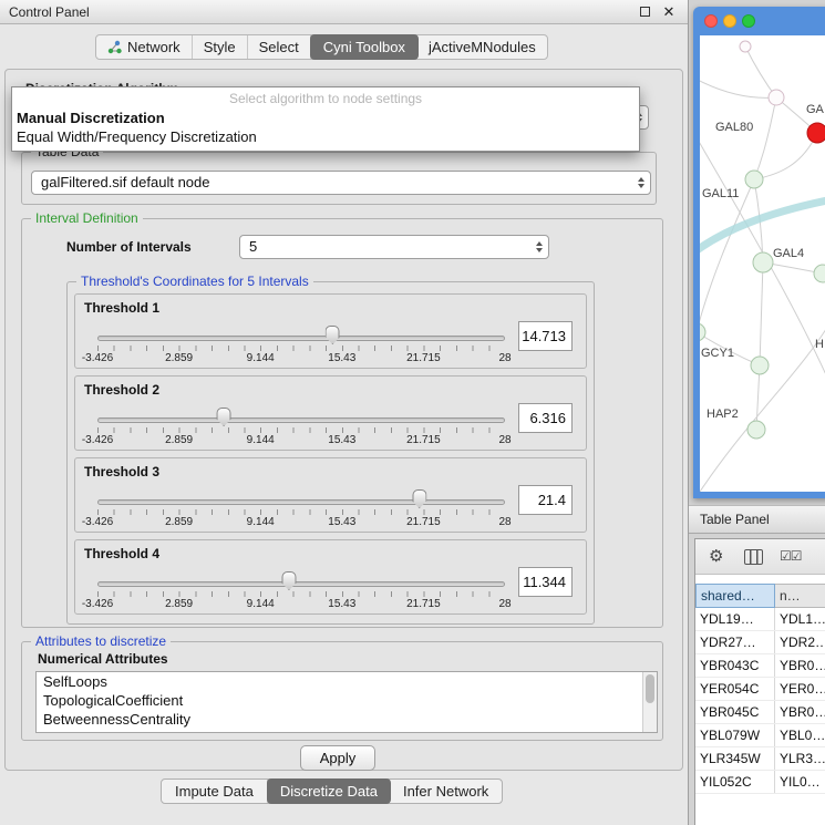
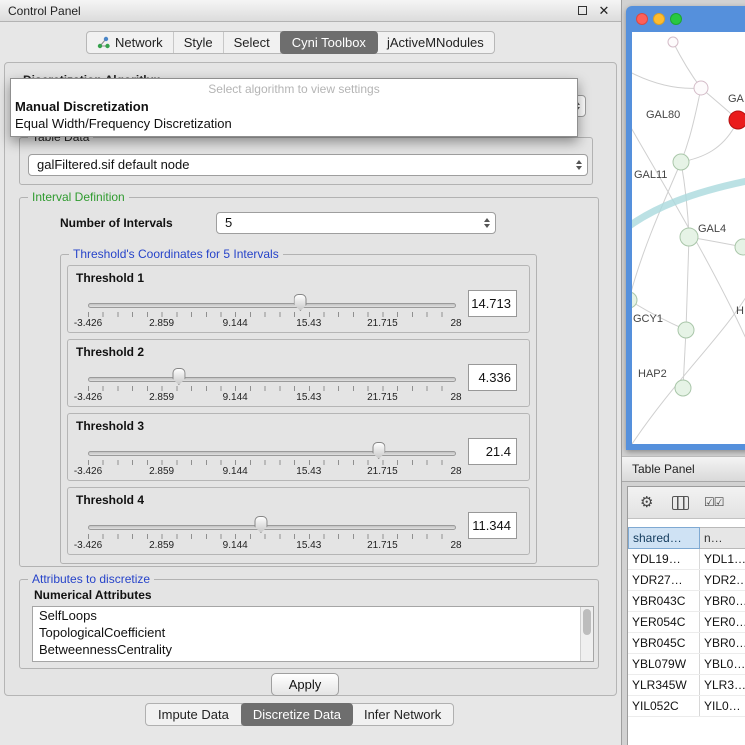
  Control Panel
  ✕
  Network
  Style
  Select
  Cyni Toolbox
  jActiveMNodules
  Table Data
  galFiltered.sif default node
  Interval Definition
  Number of Intervals
  5
  Threshold's Coordinates for 5 Intervals
  Threshold 1
  -3.426
  2.859
  9.144
  15.43
  21.715
  28
  14.713
  Threshold 2
  -3.426
  2.859
  9.144
  15.43
  21.715
  28
- 6.316
+ 4.336
  Threshold 3
  -3.426
  2.859
  9.144
  15.43
  21.715
  28
  21.4
  Threshold 4
  -3.426
  2.859
  9.144
  15.43
  21.715
  28
  11.344
  Attributes to discretize
  Numerical Attributes
  SelfLoops
  TopologicalCoefficient
  BetweennessCentrality
  Apply
- Select algorithm to node settings
+ Select algorithm to view settings
  Manual Discretization
  Equal Width/Frequency Discretization
  Impute Data
  Discretize Data
  Infer Network
  GAL80
  GA
  GAL11
  GAL4
  GCY1
  H
  HAP2
  Table Panel
  ⚙
  ☑☑
  shared…
  n…
  YDL19…
  YDL1…
  YDR27…
  YDR2…
  YBR043C
  YBR0…
  YER054C
  YER0…
  YBR045C
  YBR0…
  YBL079W
  YBL0…
  YLR345W
  YLR3…
  YIL052C
  YIL0…
